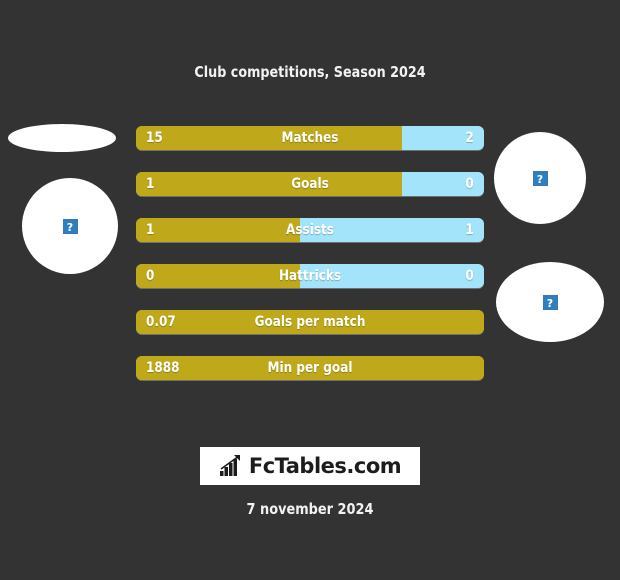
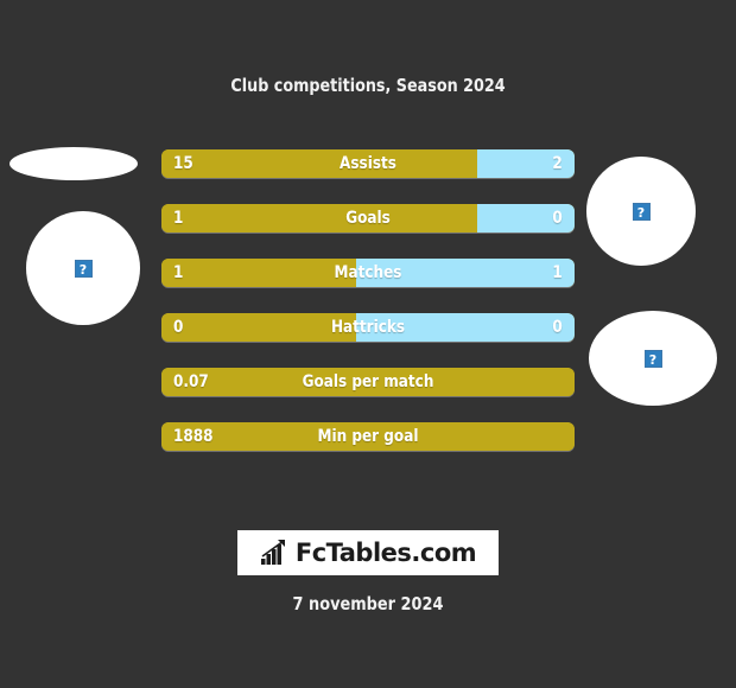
  Club competitions, Season 2024
  ?
  ?
  ?
  15
- Matches
+ Assists
  2
  1
  Goals
  0
  1
- Assists
+ Matches
  1
  0
  Hattricks
  0
  0.07
  Goals per match
  1888
  Min per goal
  FcTables.com
  7 november 2024
